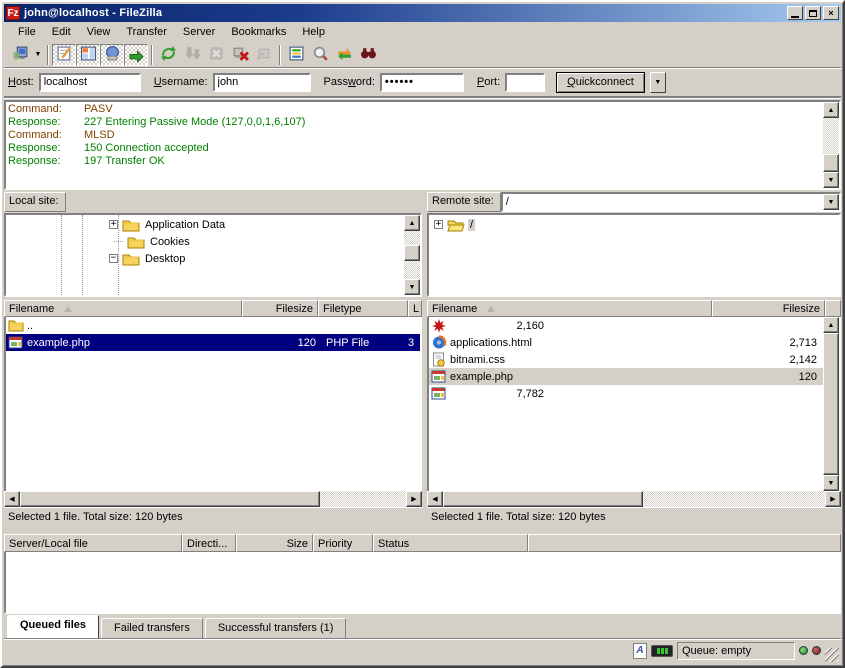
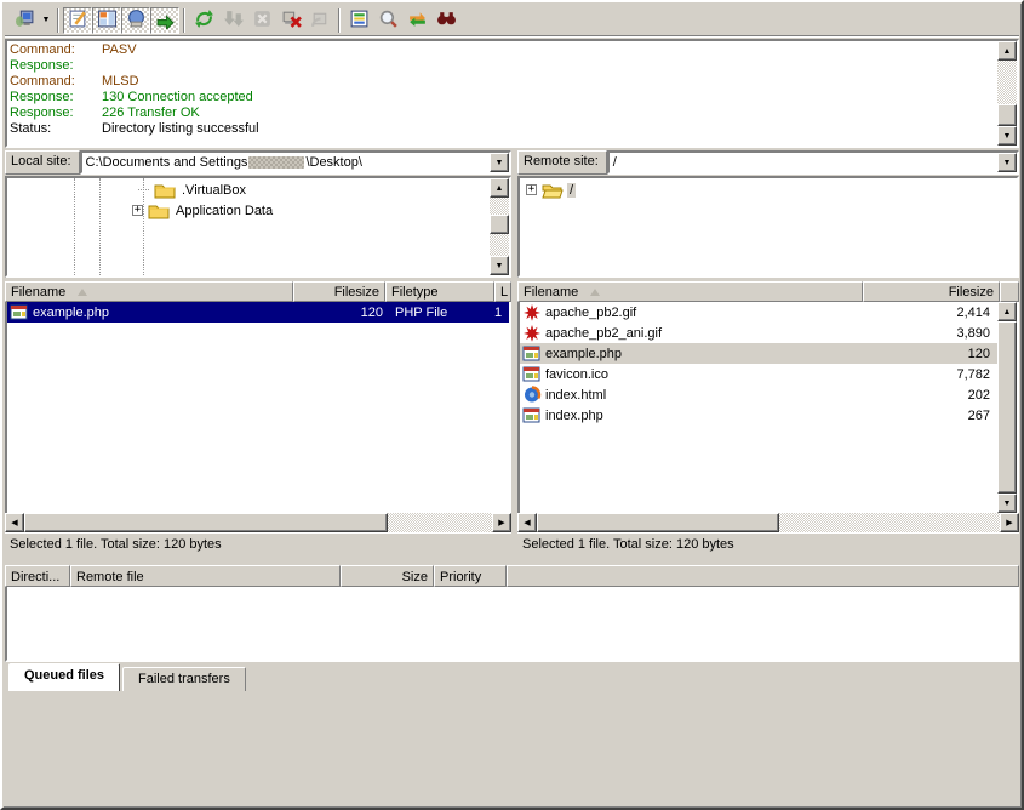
- Fz
- john@localhost - FileZilla
- ×
- File
- Edit
- View
- Transfer
- Server
- Bookmarks
- Help
- Host:
- localhost
- Username:
- john
- Password:
- ••••••
- Port:
- Quickconnect
  Command:
  PASV
  Response:
- 227 Entering Passive Mode (127,0,0,1,6,107)
  Command:
  MLSD
  Response:
- 150 Connection accepted
+ 130 Connection accepted
  Response:
- 197 Transfer OK
+ 226 Transfer OK
+ Status:
+ Directory listing successful
  Local site:
+ C:\Documents and Settings
+ \Desktop\
+ .VirtualBox
  +
  Application Data
- Cookies
- −
- Desktop
  Remote site:
  /
  +
  /
  Filename
  Filesize
  Filetype
  L
- ..
  example.php
  120
  PHP File
- 3
+ 1
  Selected 1 file. Total size: 120 bytes
  Filename
  Filesize
+ apache_pb2.gif
+ 2,414
+ apache_pb2_ani.gif
- 2,160
+ 3,890
- applications.html
- 2,713
- bitnami.css
- 2,142
  example.php
  120
+ favicon.ico
  7,782
+ index.html
+ 202
+ index.php
+ 267
  Selected 1 file. Total size: 120 bytes
- Server/Local file
  Directi...
+ Remote file
  Size
  Priority
- Status
  Queued files
  Failed transfers
- Successful transfers (1)
- A
- Queue: empty
